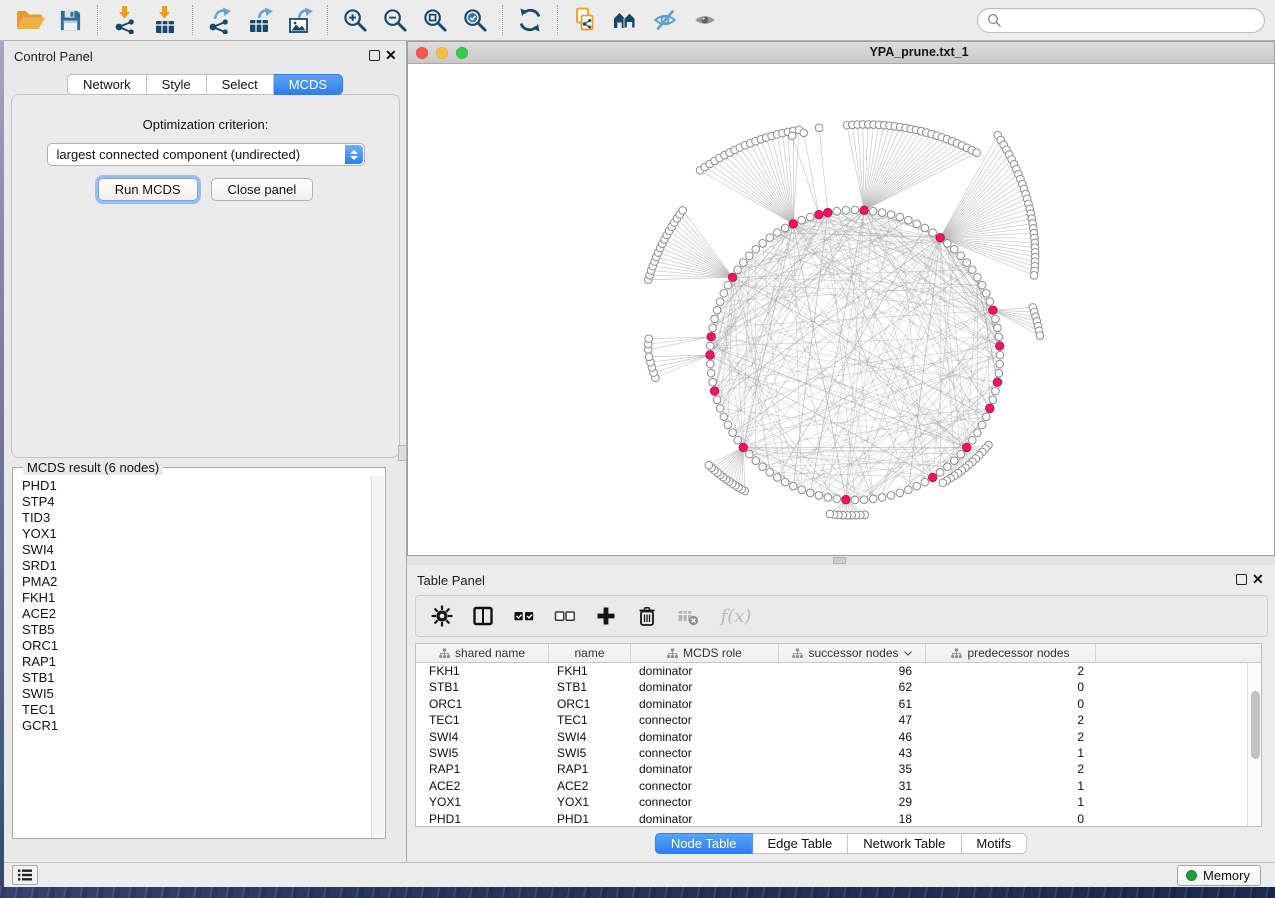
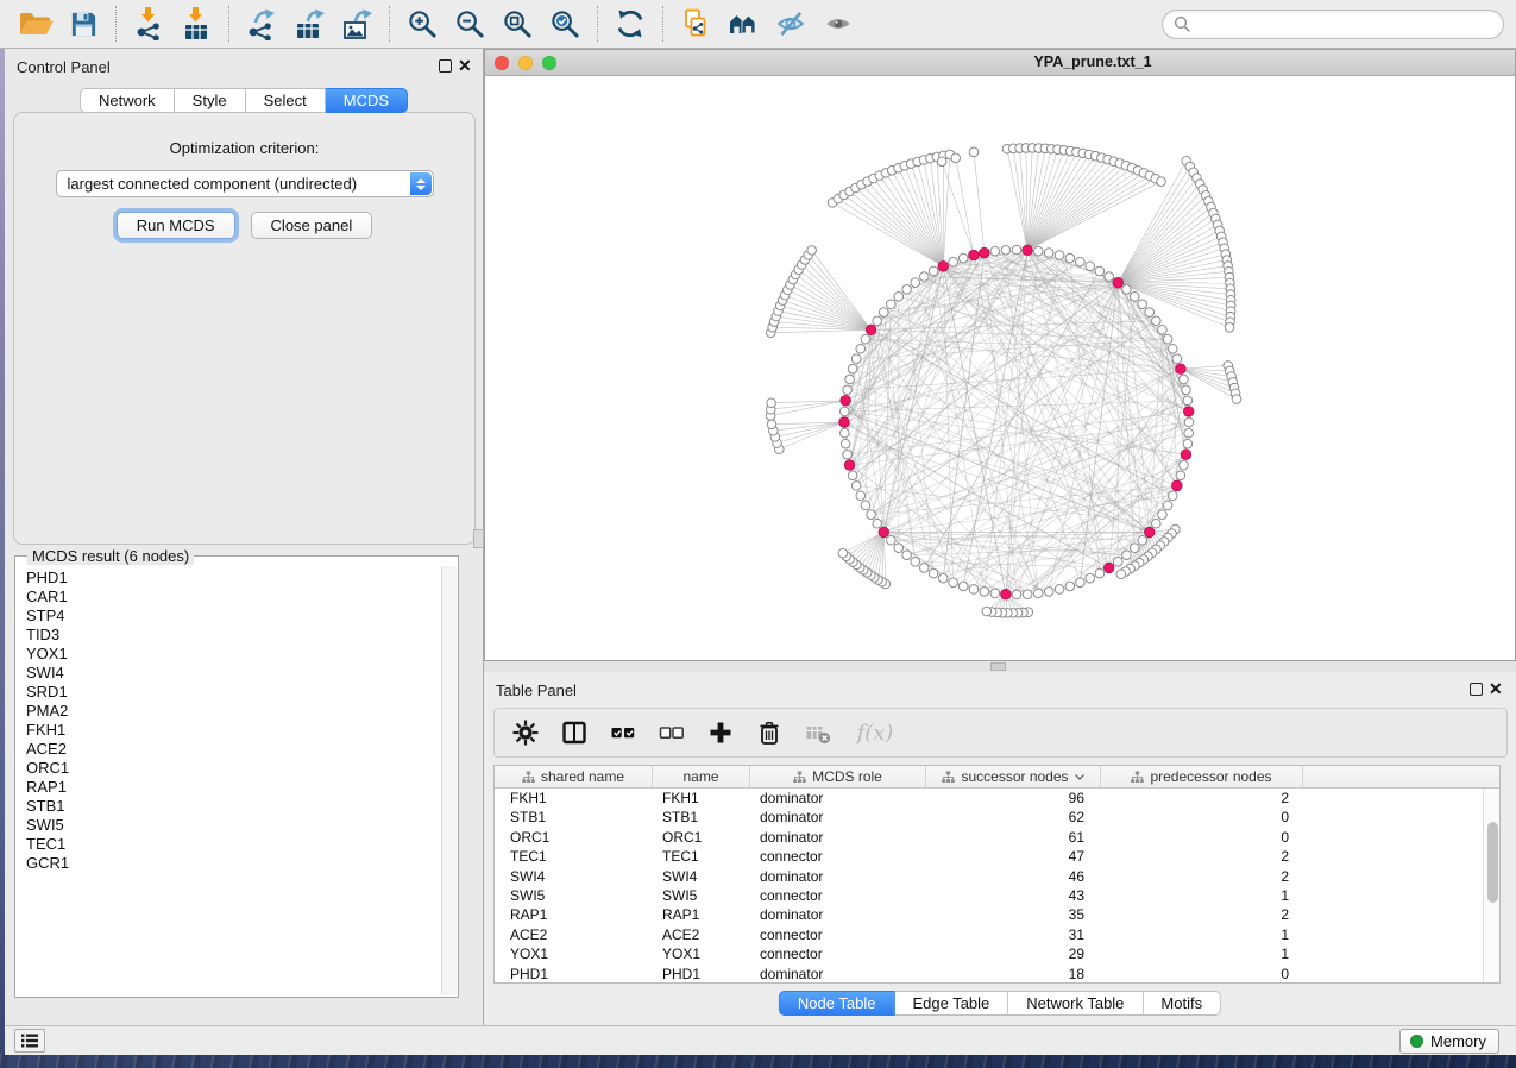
  Control Panel
  ✕
  Network
  Style
  Select
  MCDS
  Optimization criterion:
  largest connected component (undirected)
  Run MCDS
  Close panel
  MCDS result (6 nodes)
  PHD1
+ CAR1
  STP4
  TID3
  YOX1
  SWI4
  SRD1
  PMA2
  FKH1
  ACE2
- STB5
  ORC1
  RAP1
  STB1
  SWI5
  TEC1
  GCR1
  YPA_prune.txt_1
  Table Panel
  ✕
  f(x)
  shared name
  name
  MCDS role
  successor nodes
  predecessor nodes
  FKH1
  FKH1
  dominator
  96
  2
  STB1
  STB1
  dominator
  62
  0
  ORC1
  ORC1
  dominator
  61
  0
  TEC1
  TEC1
  connector
  47
  2
  SWI4
  SWI4
  dominator
  46
  2
  SWI5
  SWI5
  connector
  43
  1
  RAP1
  RAP1
  dominator
  35
  2
  ACE2
  ACE2
  connector
  31
  1
  YOX1
  YOX1
  connector
  29
  1
  PHD1
  PHD1
  dominator
  18
  0
  Node Table
  Edge Table
  Network Table
  Motifs
  Memory
